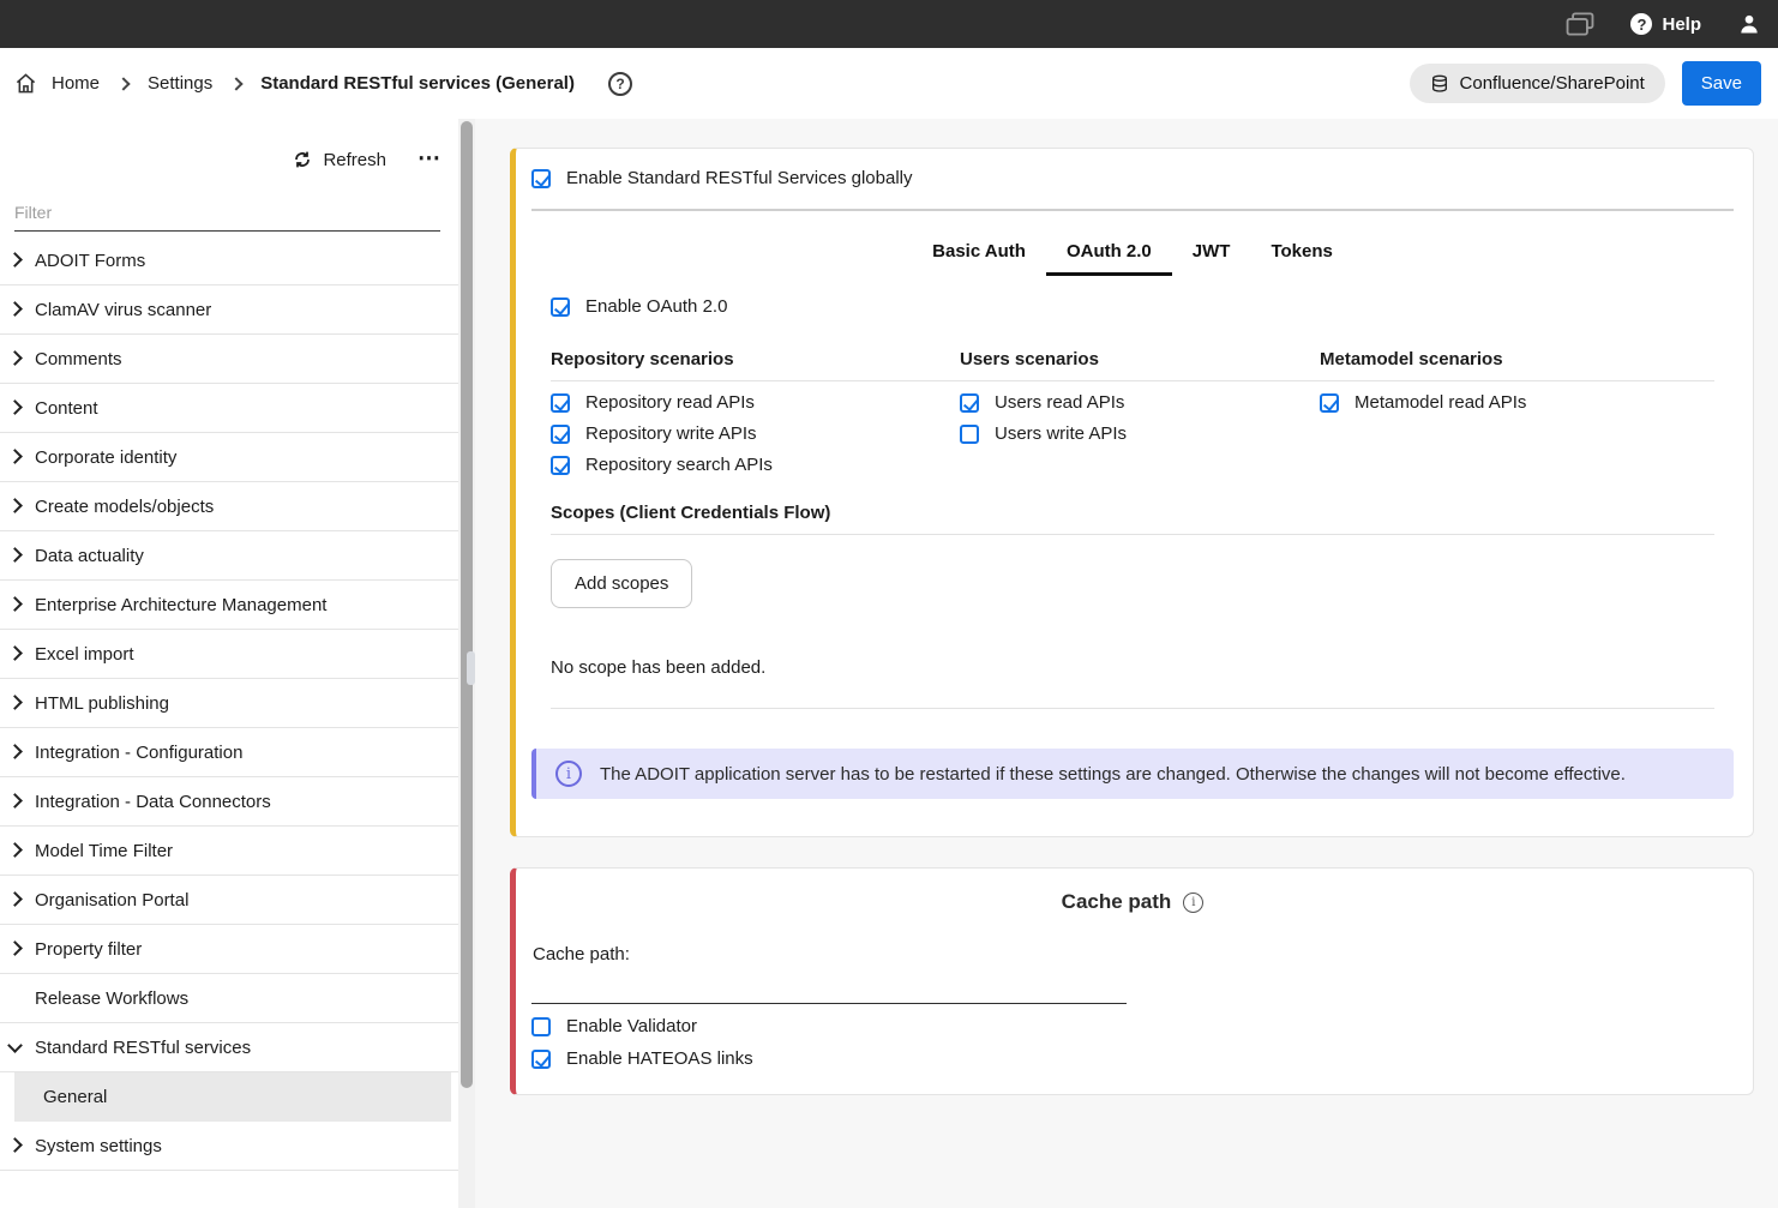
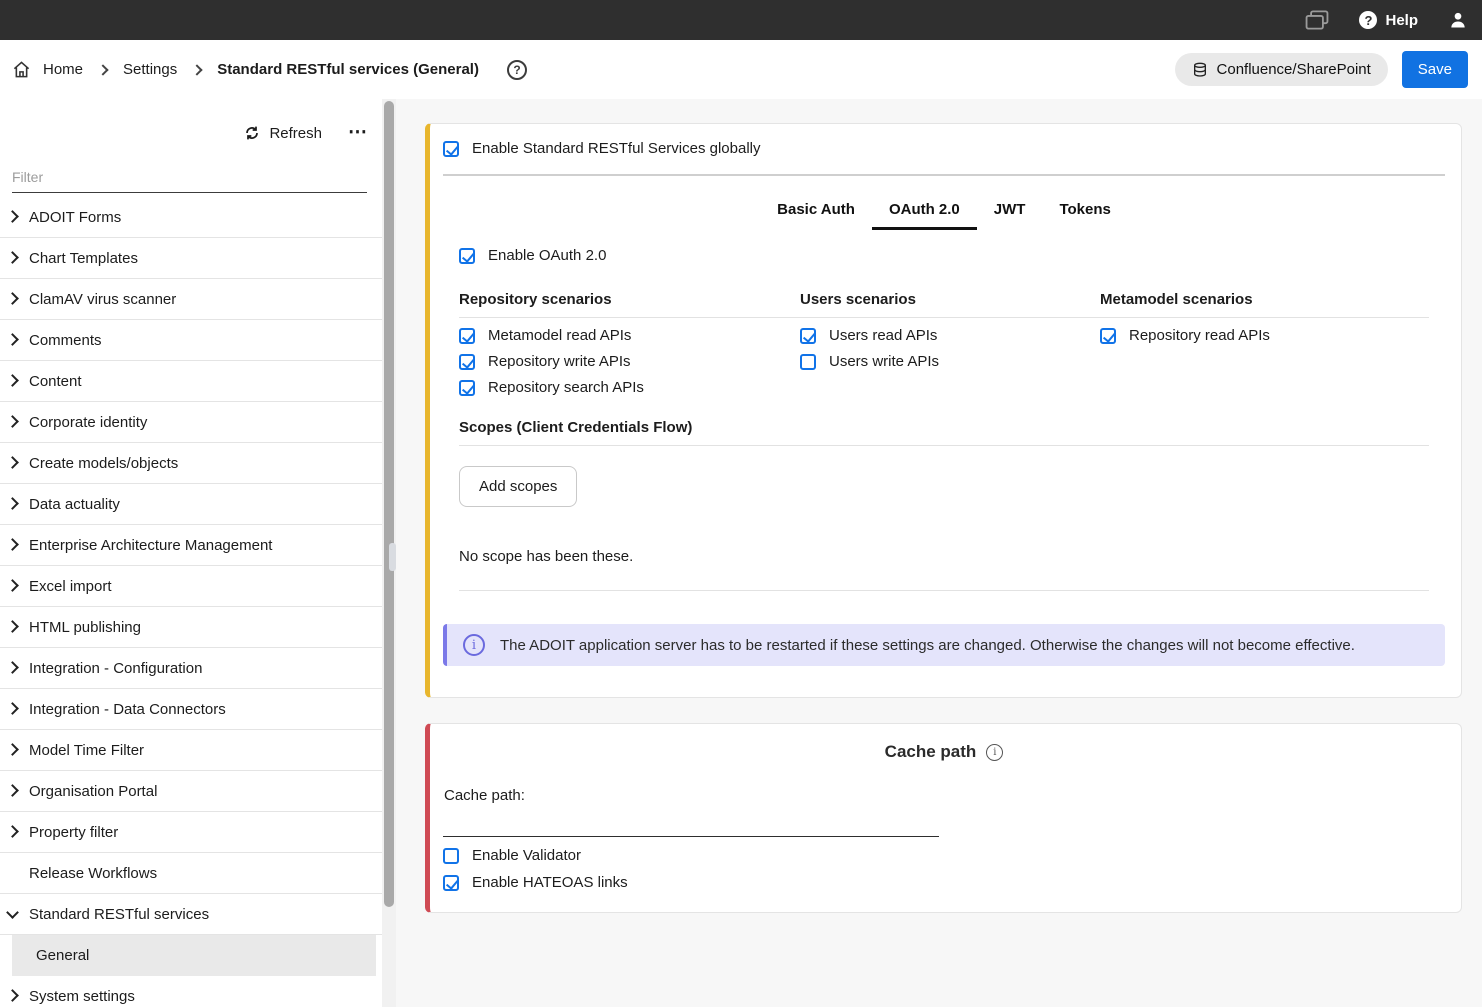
  ?
  Help
  Home
  Settings
  Standard RESTful services (General)
  ?
  Confluence/SharePoint
  Save
  Refresh
  ⋯
  Filter
  ADOIT Forms
+ Chart Templates
  ClamAV virus scanner
  Comments
  Content
  Corporate identity
  Create models/objects
  Data actuality
  Enterprise Architecture Management
  Excel import
  HTML publishing
  Integration - Configuration
  Integration - Data Connectors
  Model Time Filter
  Organisation Portal
  Property filter
  Release Workflows
  Standard RESTful services
  General
  System settings
  Enable Standard RESTful Services globally
  Basic Auth
  OAuth 2.0
  JWT
  Tokens
  Enable OAuth 2.0
  Repository scenarios
  Users scenarios
  Metamodel scenarios
- Repository read APIs
+ Metamodel read APIs
  Repository write APIs
  Repository search APIs
  Users read APIs
  Users write APIs
- Metamodel read APIs
+ Repository read APIs
  Scopes (Client Credentials Flow)
  Add scopes
- No scope has been added.
+ No scope has been these.
  i
  The ADOIT application server has to be restarted if these settings are changed. Otherwise the changes will not become effective.
  Cache path
  i
  Cache path:
  Enable Validator
  Enable HATEOAS links
